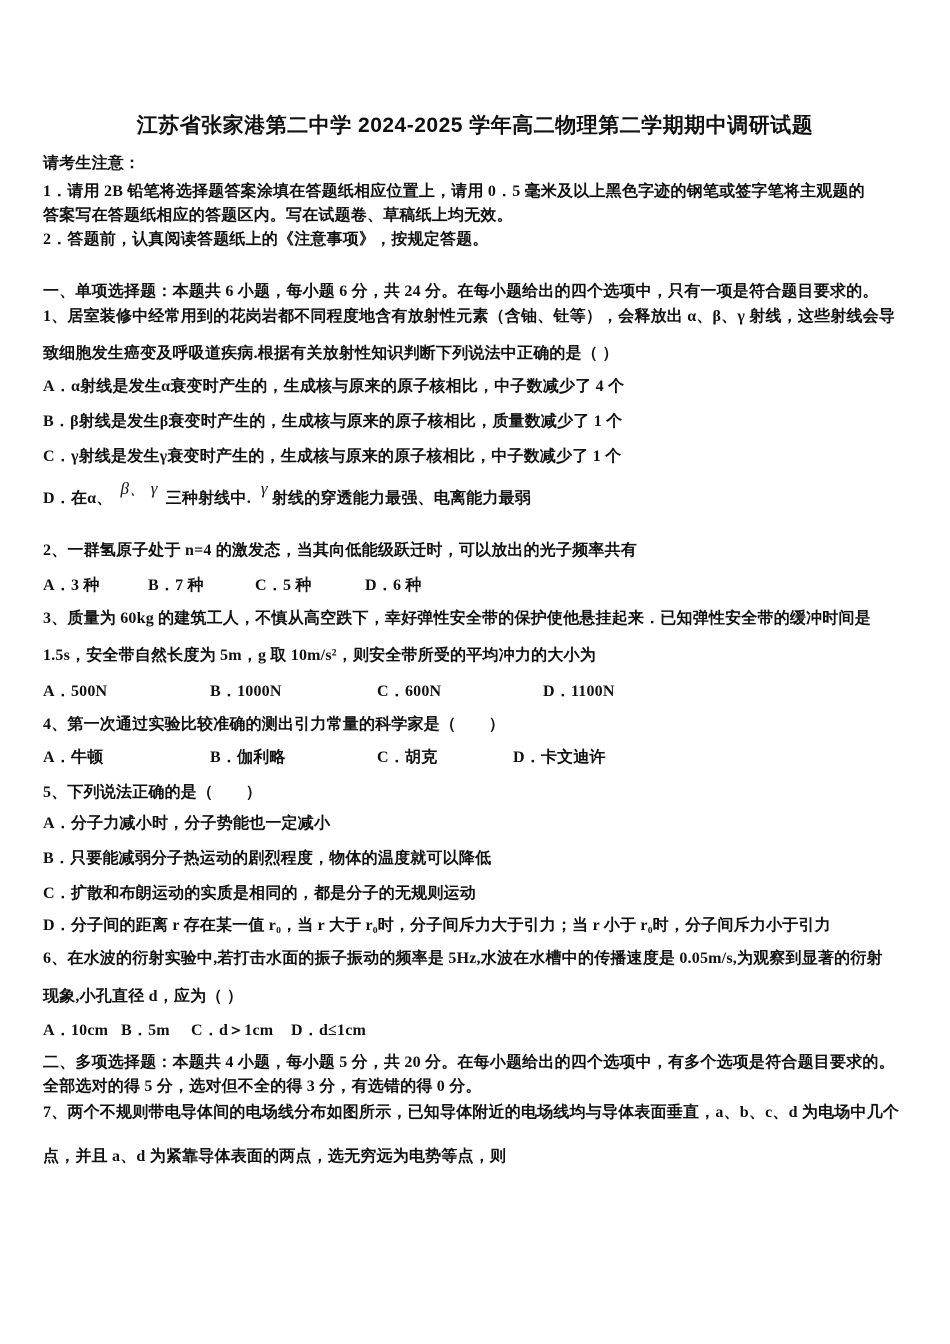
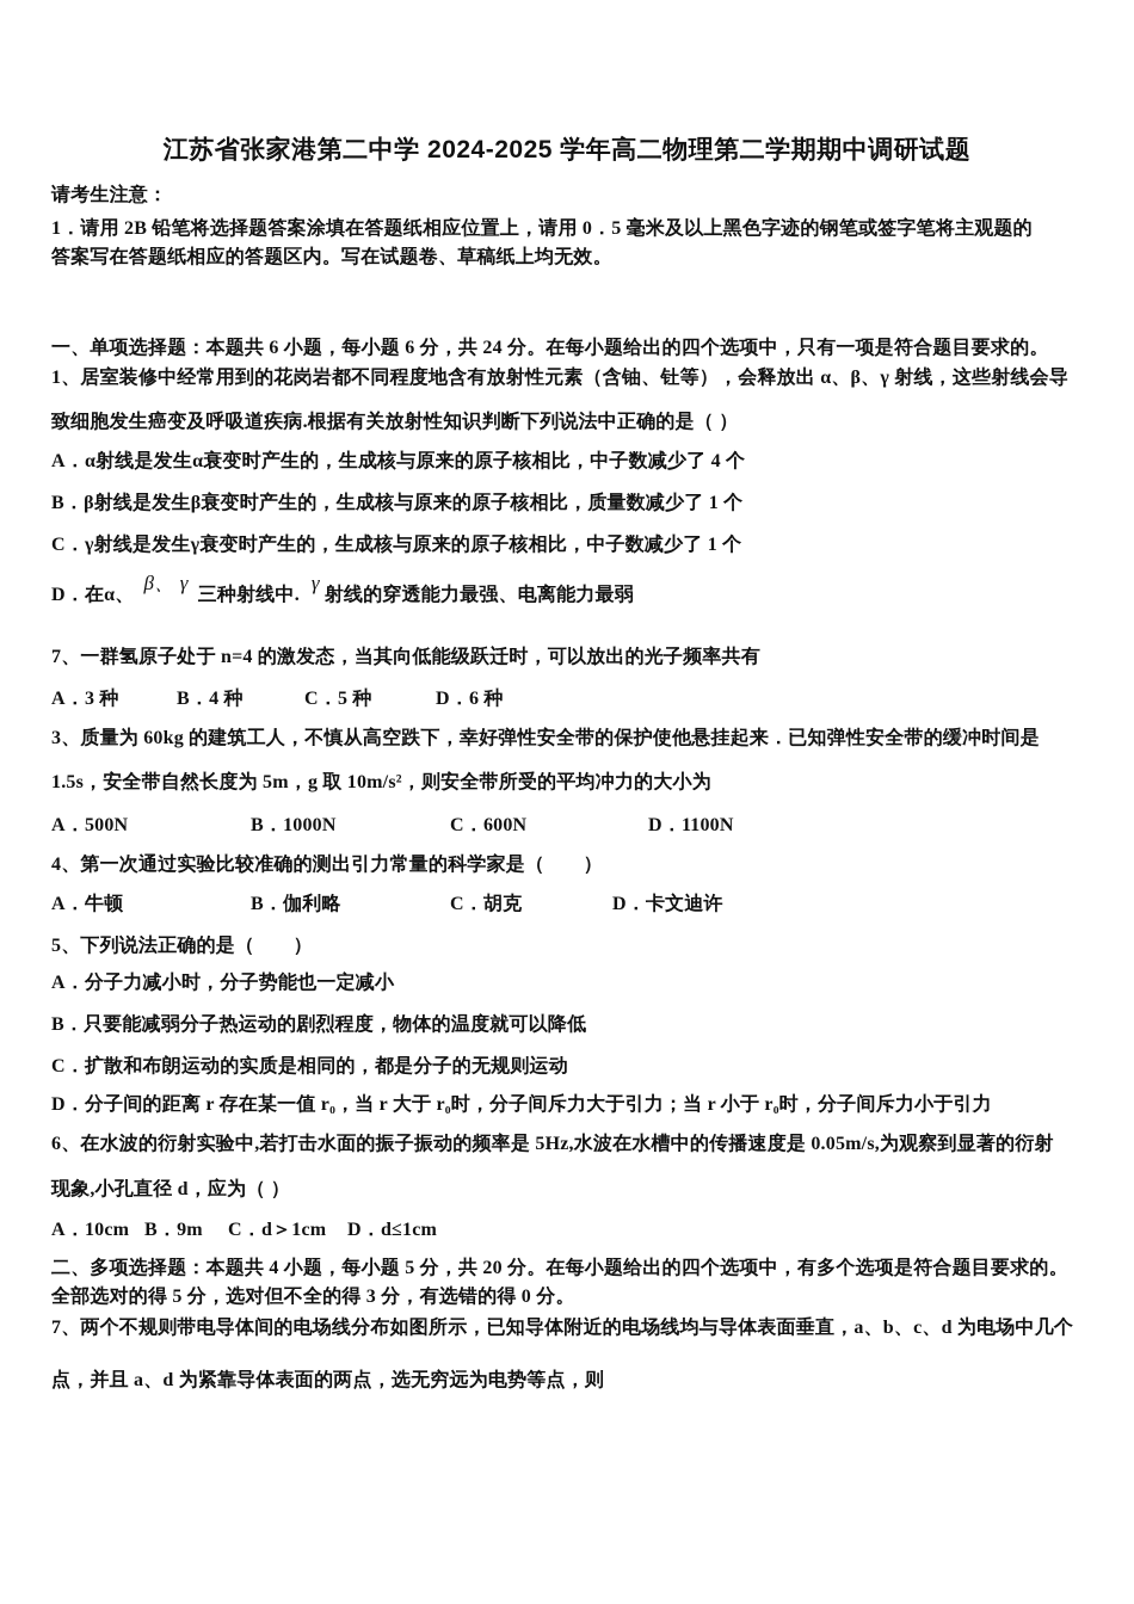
  江苏省张家港第二中学 2024-2025 学年高二物理第二学期期中调研试题
  请考生注意：
  1．请用 2B 铅笔将选择题答案涂填在答题纸相应位置上，请用 0．5 毫米及以上黑色字迹的钢笔或签字笔将主观题的
  答案写在答题纸相应的答题区内。写在试题卷、草稿纸上均无效。
- 2．答题前，认真阅读答题纸上的《注意事项》，按规定答题。
  一、单项选择题：本题共 6 小题，每小题 6 分，共 24 分。在每小题给出的四个选项中，只有一项是符合题目要求的。
  1、居室装修中经常用到的花岗岩都不同程度地含有放射性元素（含铀、钍等），会释放出 α、β、γ 射线，这些射线会导
  致细胞发生癌变及呼吸道疾病.根据有关放射性知识判断下列说法中正确的是（ ）
  A．α射线是发生α衰变时产生的，生成核与原来的原子核相比，中子数减少了 4 个
  B．β射线是发生β衰变时产生的，生成核与原来的原子核相比，质量数减少了 1 个
  C．γ射线是发生γ衰变时产生的，生成核与原来的原子核相比，中子数减少了 1 个
  D．在α、β、 γ三种射线中.γ射线的穿透能力最强、电离能力最弱
- 2、一群氢原子处于 n=4 的激发态，当其向低能级跃迁时，可以放出的光子频率共有
+ 7、一群氢原子处于 n=4 的激发态，当其向低能级跃迁时，可以放出的光子频率共有
  A．3 种
- B．7 种
+ B．4 种
  C．5 种
  D．6 种
  3、质量为 60kg 的建筑工人，不慎从高空跌下，幸好弹性安全带的保护使他悬挂起来．已知弹性安全带的缓冲时间是
  1.5s，安全带自然长度为 5m，g 取 10m/s²，则安全带所受的平均冲力的大小为
  A．500N
  B．1000N
  C．600N
  D．1100N
  4、第一次通过实验比较准确的测出引力常量的科学家是（ ）
  A．牛顿
  B．伽利略
  C．胡克
  D．卡文迪许
  5、下列说法正确的是（ ）
  A．分子力减小时，分子势能也一定减小
  B．只要能减弱分子热运动的剧烈程度，物体的温度就可以降低
  C．扩散和布朗运动的实质是相同的，都是分子的无规则运动
  D．分子间的距离 r 存在某一值 r₀，当 r 大于 r₀时，分子间斥力大于引力；当 r 小于 r₀时，分子间斥力小于引力
  6、在水波的衍射实验中,若打击水面的振子振动的频率是 5Hz,水波在水槽中的传播速度是 0.05m/s,为观察到显著的衍射
  现象,小孔直径 d，应为（ ）
  A．10cm
- B．5m
+ B．9m
  C．d＞1cm
  D．d≤1cm
  二、多项选择题：本题共 4 小题，每小题 5 分，共 20 分。在每小题给出的四个选项中，有多个选项是符合题目要求的。
  全部选对的得 5 分，选对但不全的得 3 分，有选错的得 0 分。
  7、两个不规则带电导体间的电场线分布如图所示，已知导体附近的电场线均与导体表面垂直，a、b、c、d 为电场中几个
  点，并且 a、d 为紧靠导体表面的两点，选无穷远为电势等点，则
